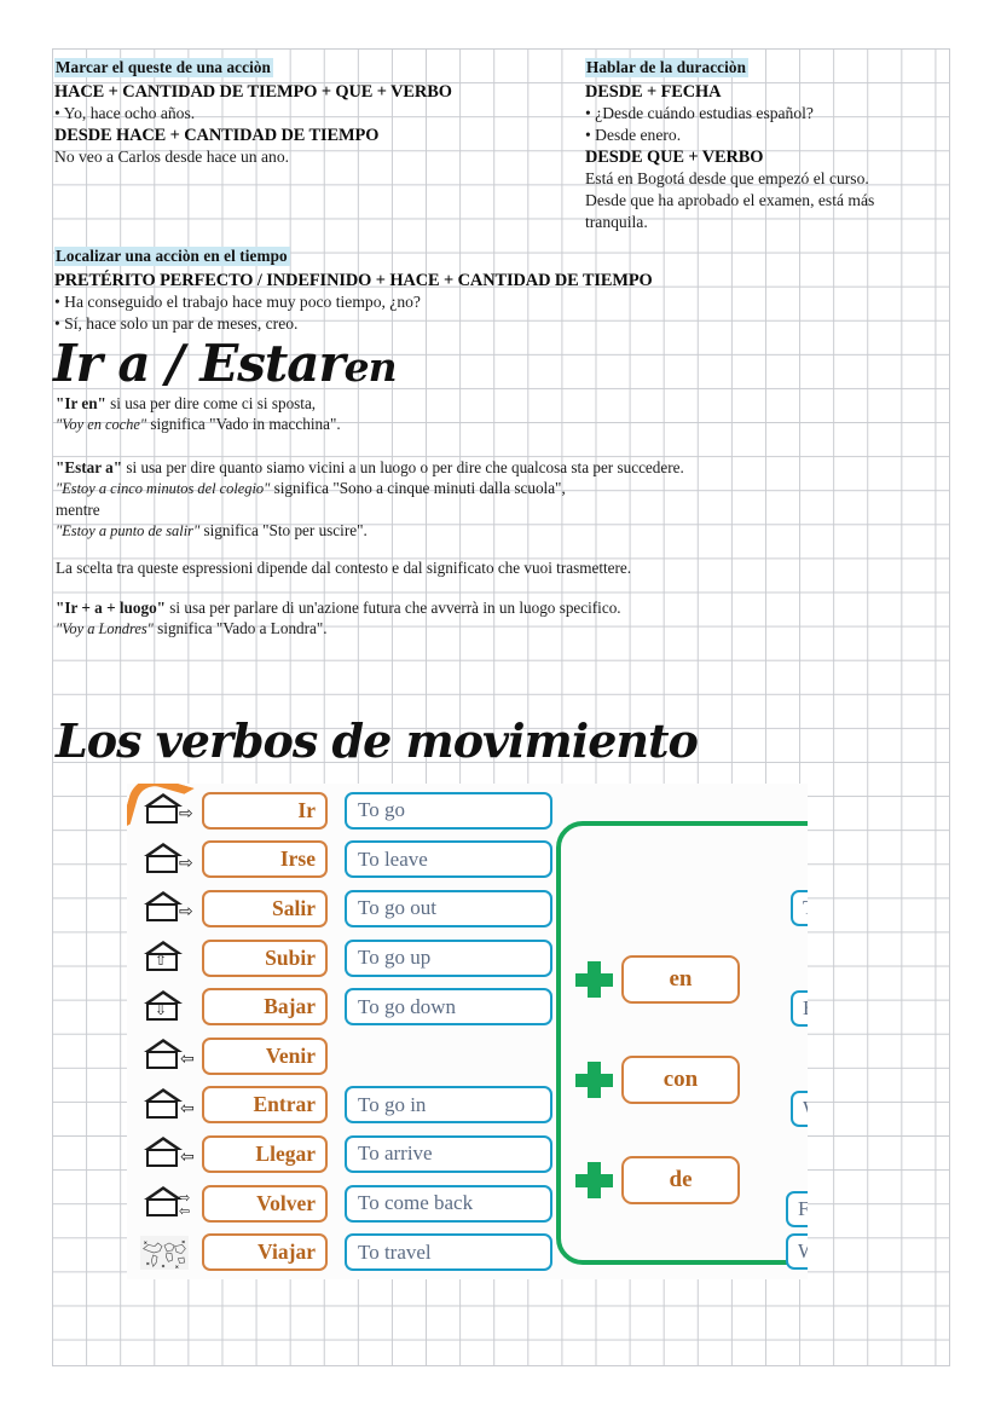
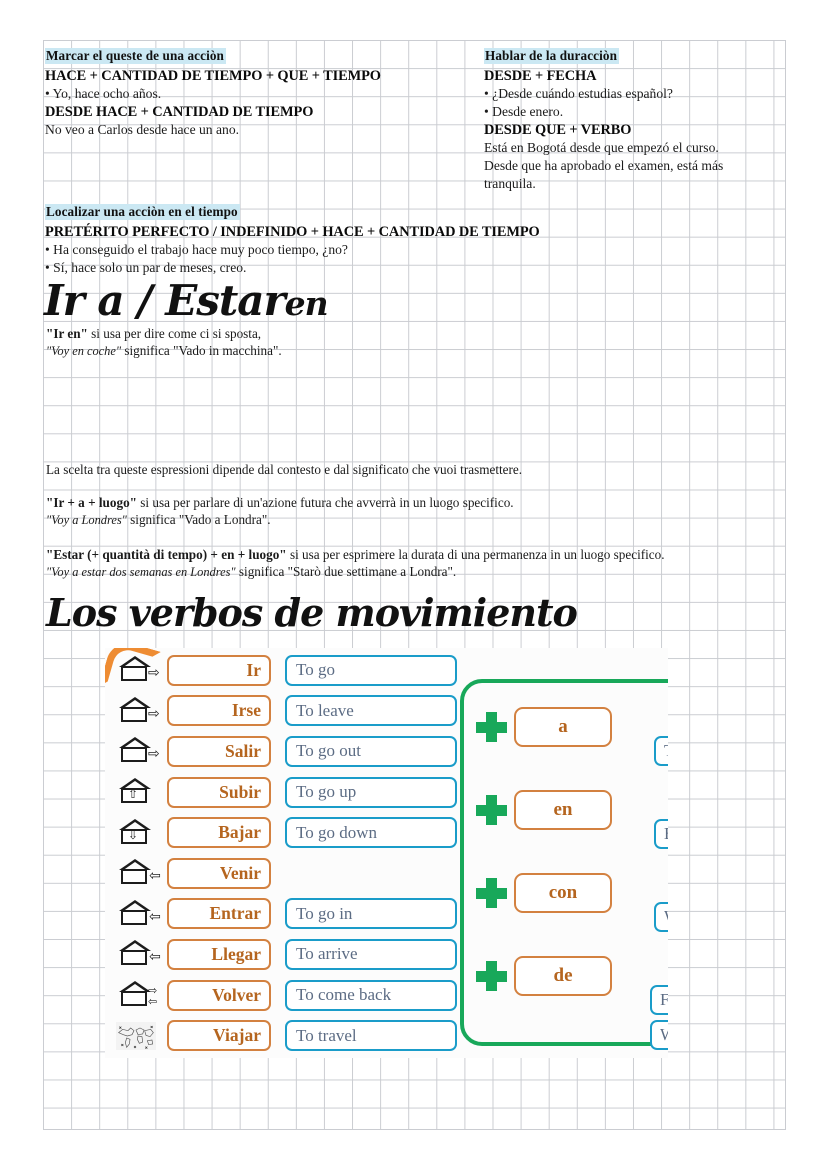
  Marcar el queste de una acciòn
- HACE + CANTIDAD DE TIEMPO + QUE + VERBO
+ HACE + CANTIDAD DE TIEMPO + QUE + TIEMPO
  • Yo, hace ocho años.
  DESDE HACE + CANTIDAD DE TIEMPO
  No veo a Carlos desde hace un ano.
  Hablar de la duracciòn
  DESDE + FECHA
  • ¿Desde cuándo estudias español?
  • Desde enero.
  DESDE QUE + VERBO
  Está en Bogotá desde que empezó el curso.
  Desde que ha aprobado el examen, está más
  tranquila.
  Localizar una acciòn en el tiempo
  PRETÉRITO PERFECTO / INDEFINIDO + HACE + CANTIDAD DE TIEMPO
  • Ha conseguido el trabajo hace muy poco tiempo, ¿no?
  • Sí, hace solo un par de meses, creo.
  Ir a / Estaren
  "Ir en" si usa per dire come ci si sposta,
  "Voy en coche" significa "Vado in macchina".
- "Estar a" si usa per dire quanto siamo vicini a un luogo o per dire che qualcosa sta per succedere.
- "Estoy a cinco minutos del colegio" significa "Sono a cinque minuti dalla scuola",
- mentre
- "Estoy a punto de salir" significa "Sto per uscire".
  La scelta tra queste espressioni dipende dal contesto e dal significato che vuoi trasmettere.
  "Ir + a + luogo" si usa per parlare di un'azione futura che avverrà in un luogo specifico.
  "Voy a Londres" significa "Vado a Londra".
+ "Estar (+ quantità di tempo) + en + luogo" si usa per esprimere la durata di una permanenza in un luogo specifico.
+ "Voy a estar dos semanas en Londres" significa "Starò due settimane a Londra".
  Los verbos de movimiento
  ⇨
  Ir
  To go
  ⇨
  Irse
  To leave
  ⇨
  Salir
  To go out
  ⇧
  Subir
  To go up
  ⇩
  Bajar
  To go down
  ⇦
  Venir
  ⇦
  Entrar
  To go in
  ⇦
  Llegar
  To arrive
  ⇨
  ⇦
  Volver
  To come back
  Viajar
  To travel
+ a
  en
  con
  de
